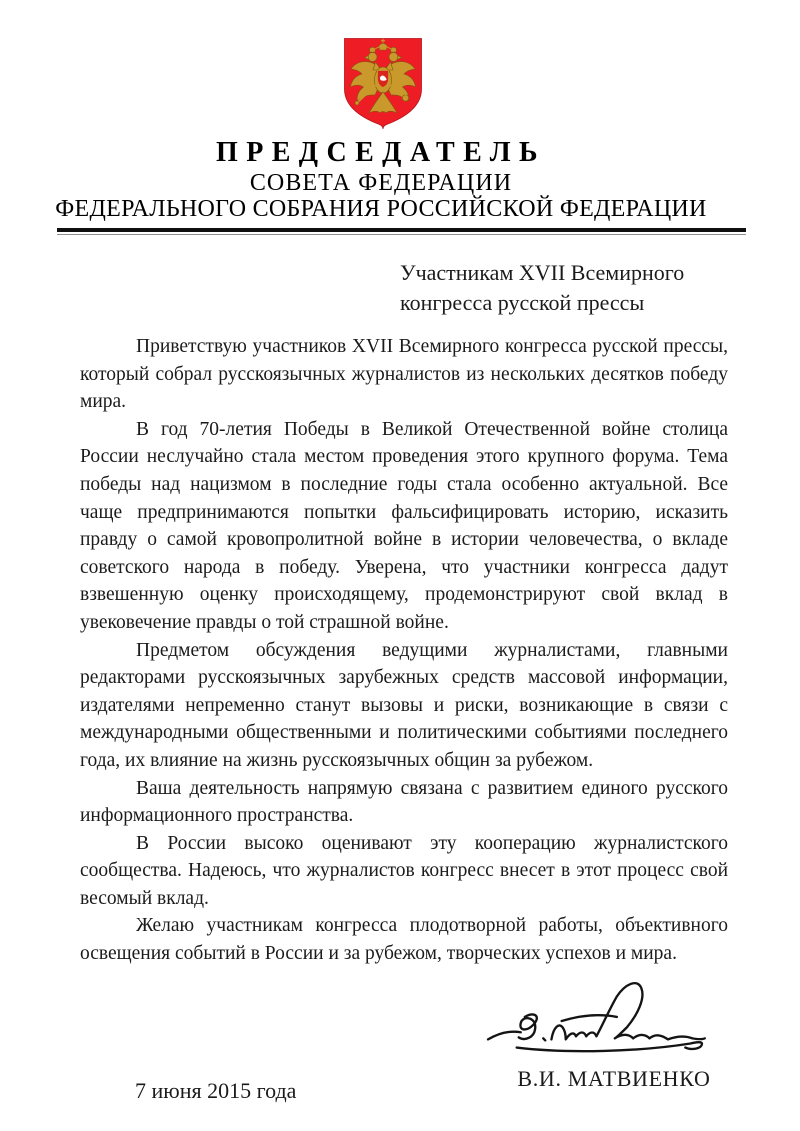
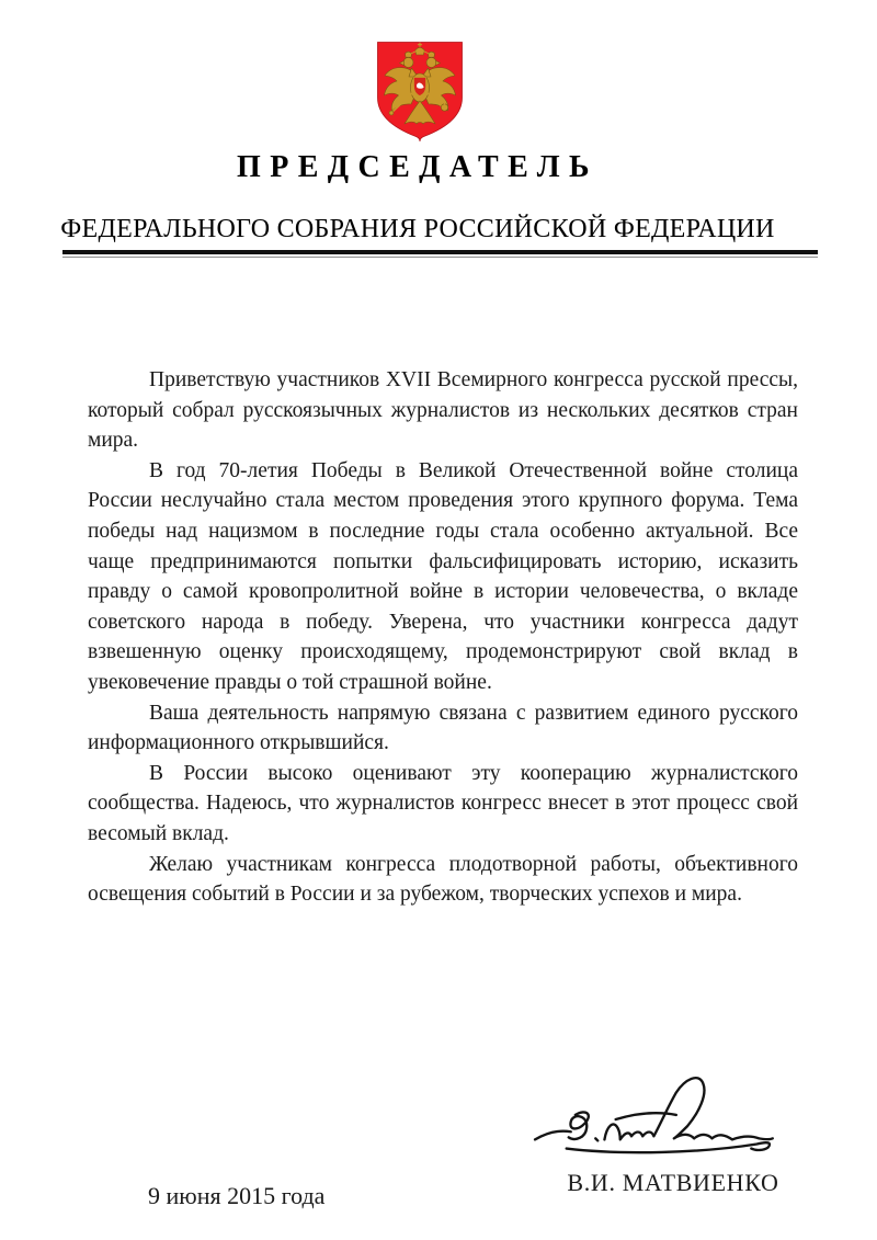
  ПРЕДСЕДАТЕЛЬ
- СОВЕТА ФЕДЕРАЦИИ
  ФЕДЕРАЛЬНОГО СОБРАНИЯ РОССИЙСКОЙ ФЕДЕРАЦИИ
- Участникам XVII Всемирного
- конгресса русской прессы
- Приветствую участников XVII Всемирного конгресса русской прессы, который собрал русскоязычных журналистов из нескольких десятков победу мира.
+ Приветствую участников XVII Всемирного конгресса русской прессы, который собрал русскоязычных журналистов из нескольких десятков стран мира.
  В год 70-летия Победы в Великой Отечественной войне столица России неслучайно стала местом проведения этого крупного форума. Тема победы над нацизмом в последние годы стала особенно актуальной. Все чаще предпринимаются попытки фальсифицировать историю, исказить правду о самой кровопролитной войне в истории человечества, о вкладе советского народа в победу. Уверена, что участники конгресса дадут взвешенную оценку происходящему, продемонстрируют свой вклад в увековечение правды о той страшной войне.
- Предметом обсуждения ведущими журналистами, главными редакторами русскоязычных зарубежных средств массовой информации, издателями непременно станут вызовы и риски, возникающие в связи с международными общественными и политическими событиями последнего года, их влияние на жизнь русскоязычных общин за рубежом.
- Ваша деятельность напрямую связана с развитием единого русского информационного пространства.
+ Ваша деятельность напрямую связана с развитием единого русского информационного открывшийся.
  В России высоко оценивают эту кооперацию журналистского сообщества. Надеюсь, что журналистов конгресс внесет в этот процесс свой весомый вклад.
  Желаю участникам конгресса плодотворной работы, объективного освещения событий в России и за рубежом, творческих успехов и мира.
  В.И. МАТВИЕНКО
- 7 июня 2015 года
+ 9 июня 2015 года
